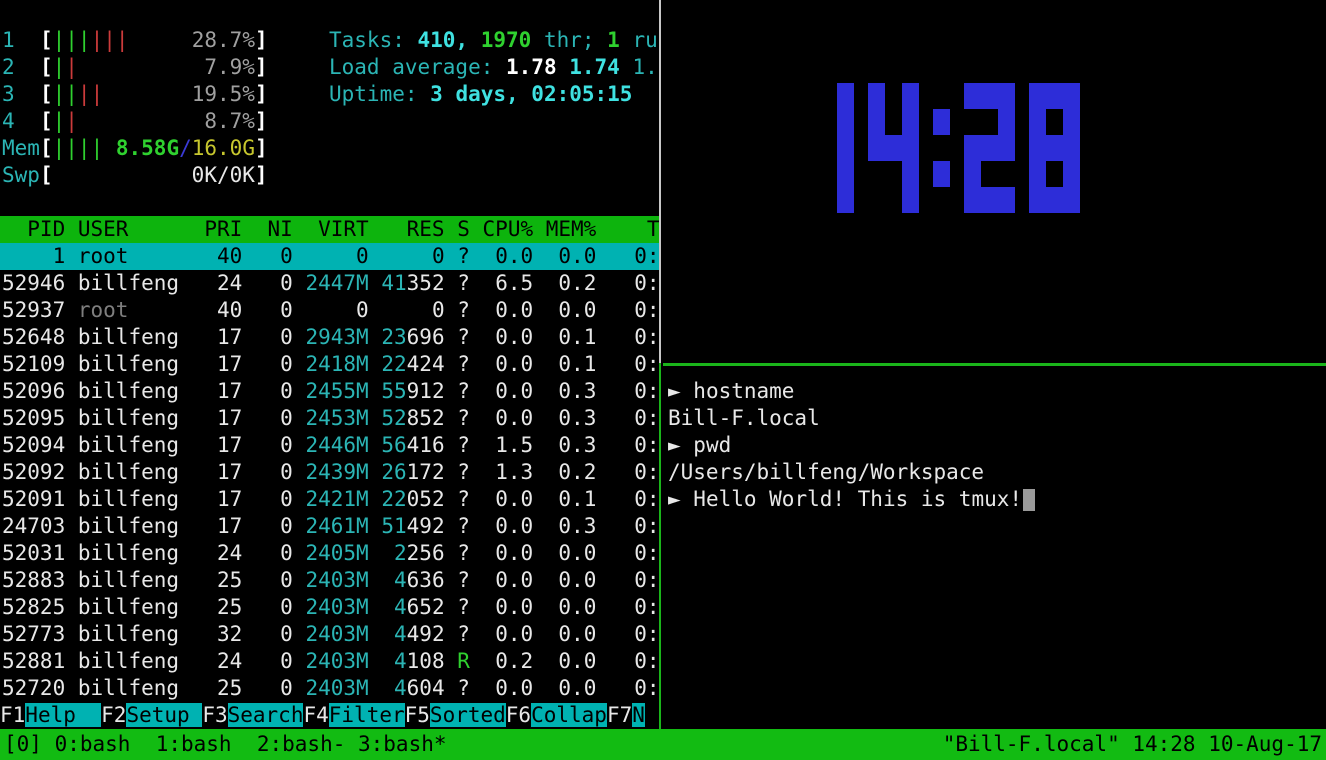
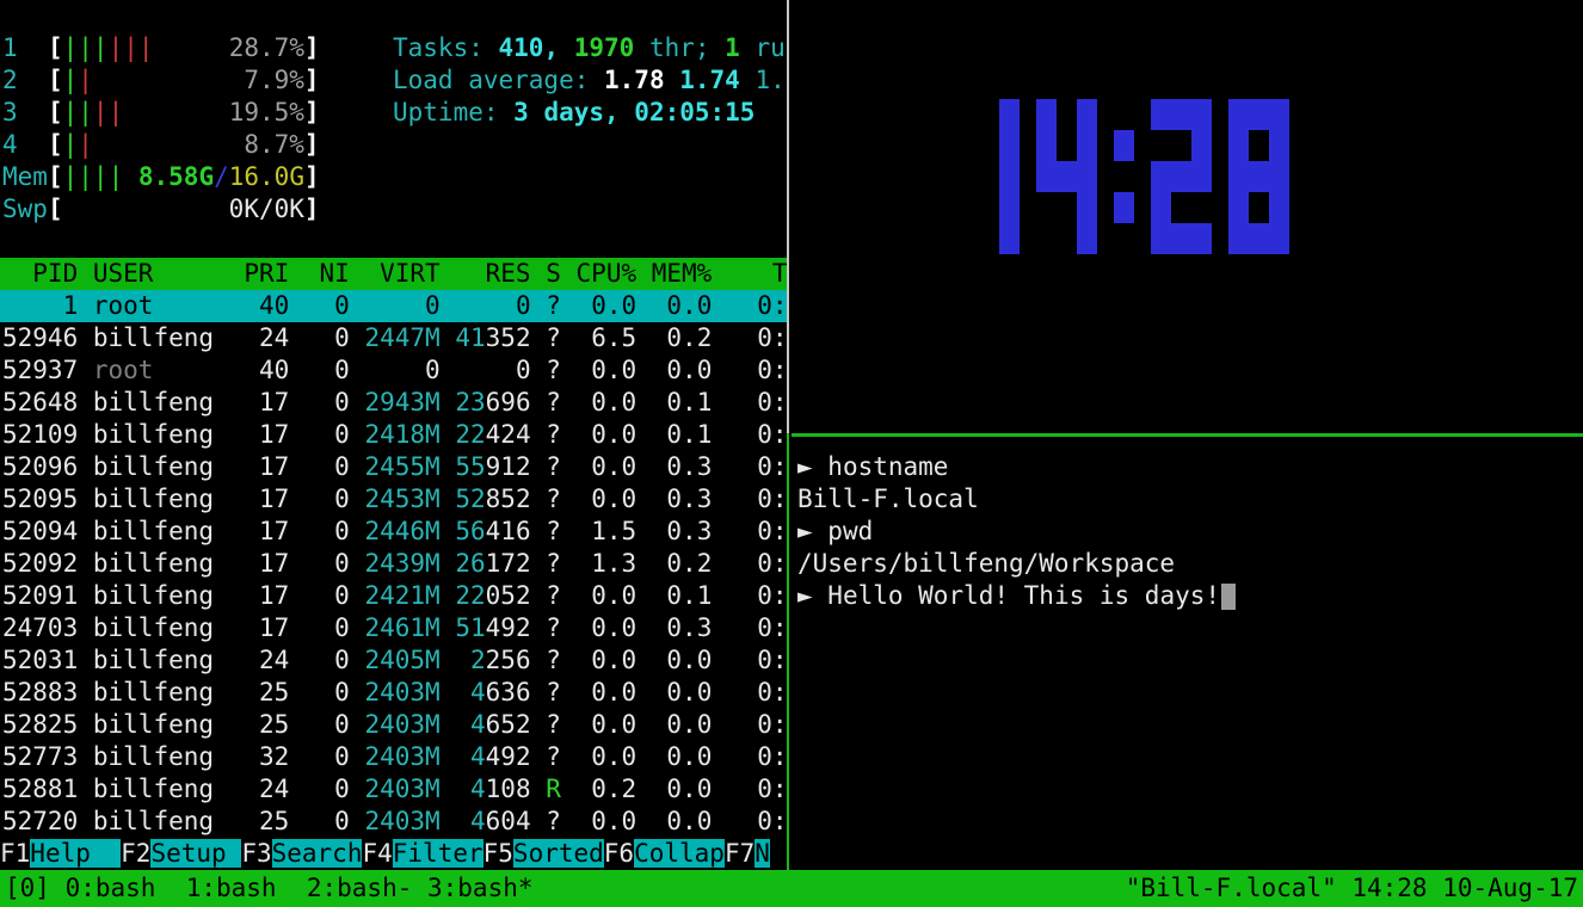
  1 [|||||| 28.7%]
  2 [|| 7.9%]
  3 [|||| 19.5%]
  4 [|| 8.7%]
  Mem[|||| 8.58G/16.0G]
  Swp[ 0K/0K]
  Tasks: 410, 1970 thr; 1 ru
  Load average: 1.78 1.74 1.
  Uptime: 3 days, 02:05:15
  PID USER PRI NI VIRT RES S CPU% MEM% T
  1 root 40 0 0 0 ? 0.0 0.0 0:
  52946 billfeng 24 0 2447M 41352 ? 6.5 0.2 0:
  52937 root 40 0 0 0 ? 0.0 0.0 0:
  52648 billfeng 17 0 2943M 23696 ? 0.0 0.1 0:
  52109 billfeng 17 0 2418M 22424 ? 0.0 0.1 0:
  52096 billfeng 17 0 2455M 55912 ? 0.0 0.3 0:
  52095 billfeng 17 0 2453M 52852 ? 0.0 0.3 0:
  52094 billfeng 17 0 2446M 56416 ? 1.5 0.3 0:
  52092 billfeng 17 0 2439M 26172 ? 1.3 0.2 0:
  52091 billfeng 17 0 2421M 22052 ? 0.0 0.1 0:
  24703 billfeng 17 0 2461M 51492 ? 0.0 0.3 0:
  52031 billfeng 24 0 2405M 2256 ? 0.0 0.0 0:
  52883 billfeng 25 0 2403M 4636 ? 0.0 0.0 0:
  52825 billfeng 25 0 2403M 4652 ? 0.0 0.0 0:
  52773 billfeng 32 0 2403M 4492 ? 0.0 0.0 0:
  52881 billfeng 24 0 2403M 4108 R 0.2 0.0 0:
  52720 billfeng 25 0 2403M 4604 ? 0.0 0.0 0:
  F1Help
  F2Setup
  F3Search
  F4Filter
  F5Sorted
  F6Collap
  F7N
  ► hostname
  Bill-F.local
  ► pwd
  /Users/billfeng/Workspace
- ► Hello World! This is tmux!
+ ► Hello World! This is days!
  [0] 0:bash 1:bash 2:bash- 3:bash*
  "Bill-F.local" 14:28 10-Aug-17
